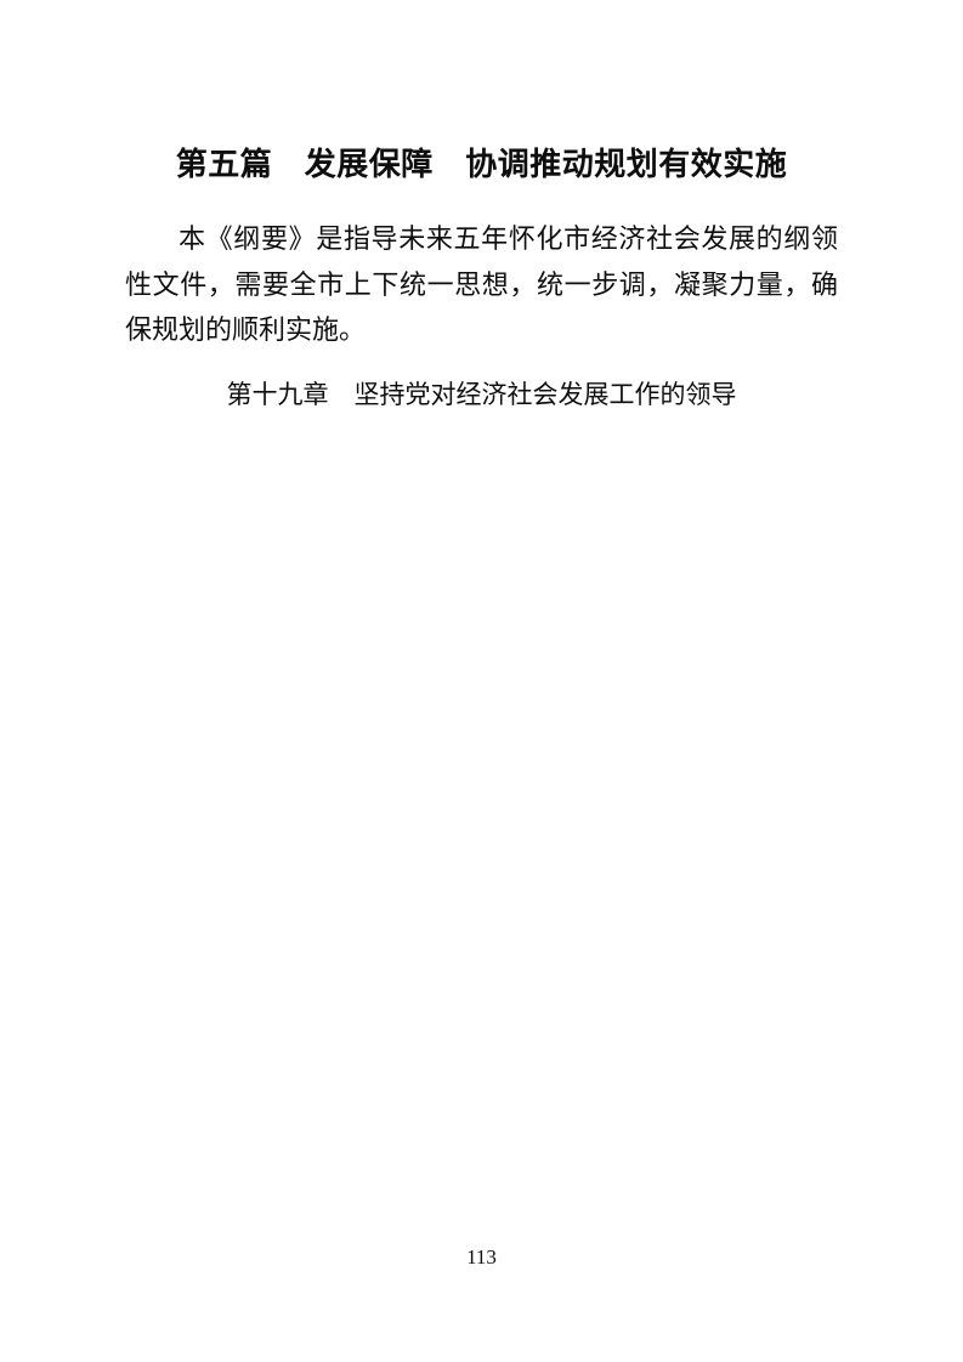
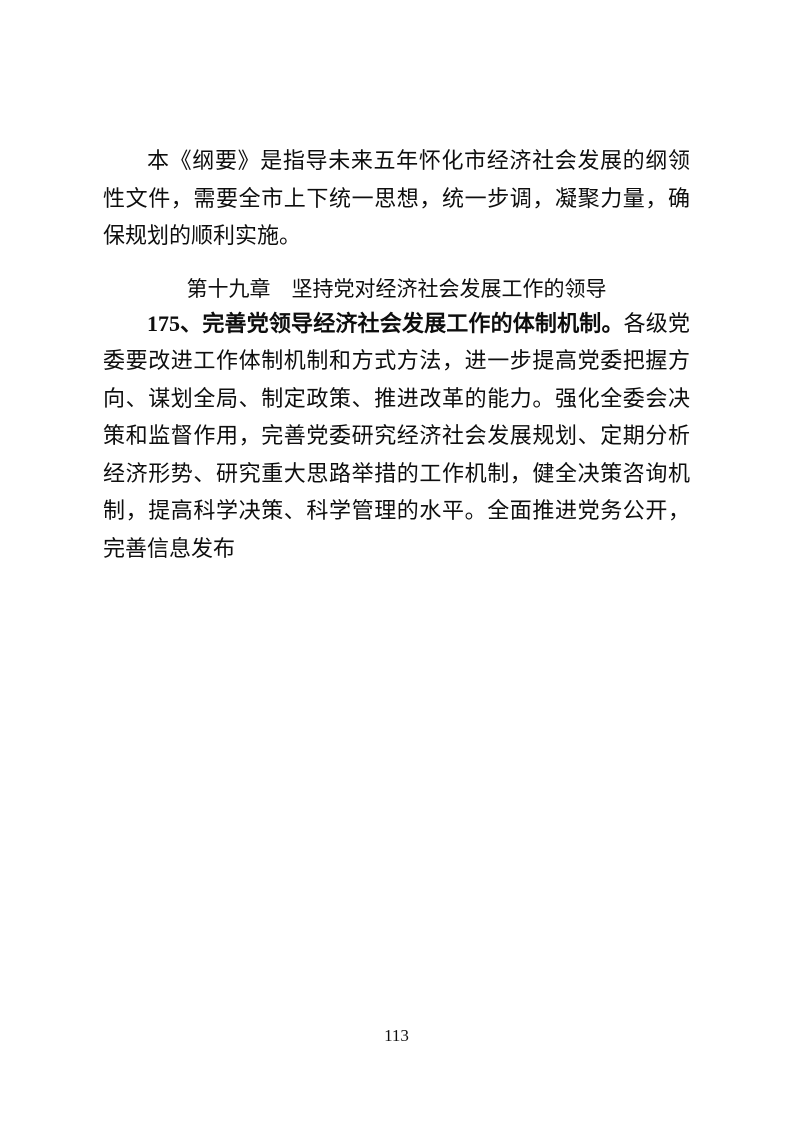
- 第五篇 发展保障 协调推动规划有效实施
  本《纲要》是指导未来五年怀化市经济社会发展的纲领性文件，需要全市上下统一思想，统一步调，凝聚力量，确保规划的顺利实施。
  第十九章 坚持党对经济社会发展工作的领导
+ 175、完善党领导经济社会发展工作的体制机制。各级党委要改进工作体制机制和方式方法，进一步提高党委把握方向、谋划全局、制定政策、推进改革的能力。强化全委会决策和监督作用，完善党委研究经济社会发展规划、定期分析经济形势、研究重大思路举措的工作机制，健全决策咨询机制，提高科学决策、科学管理的水平。全面推进党务公开，完善信息发布
  113
